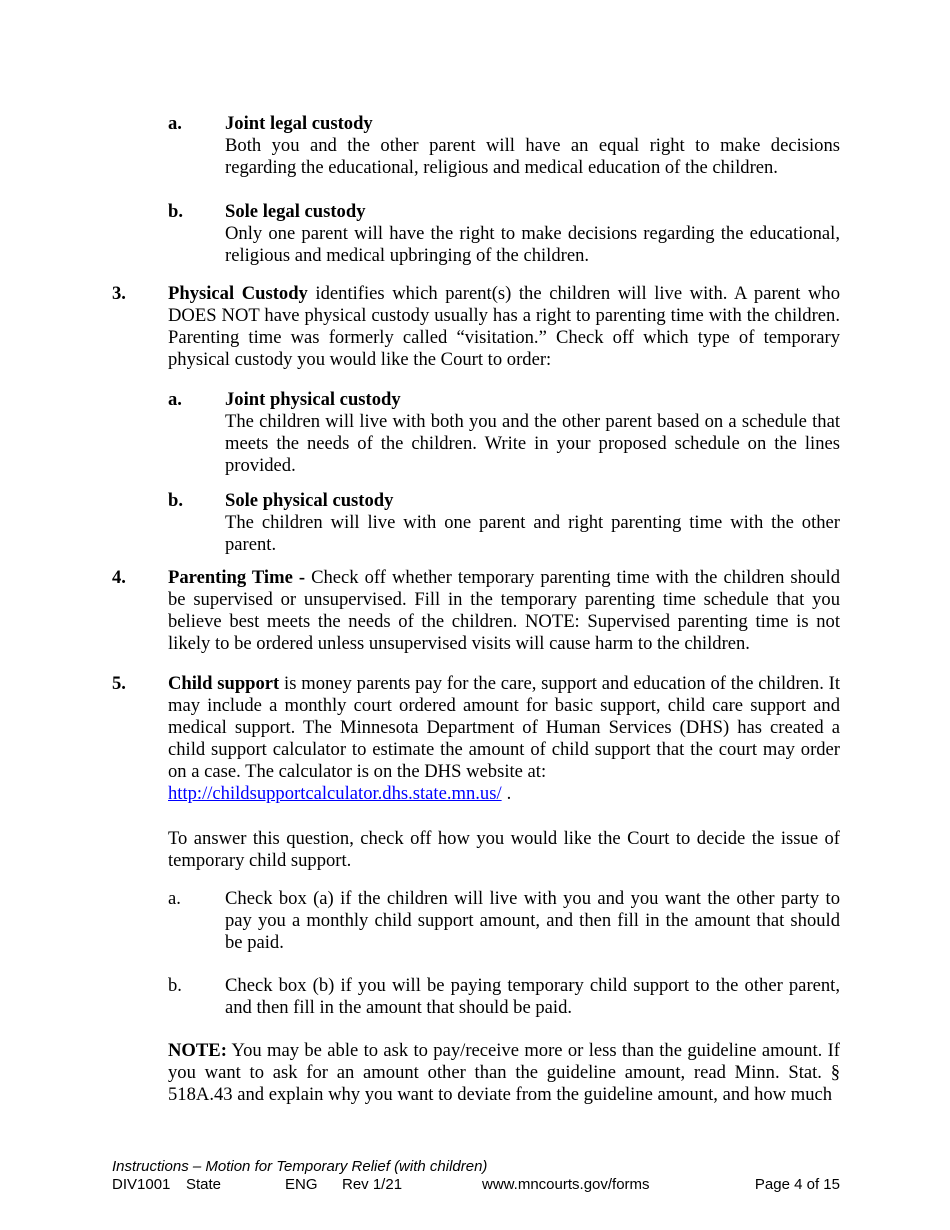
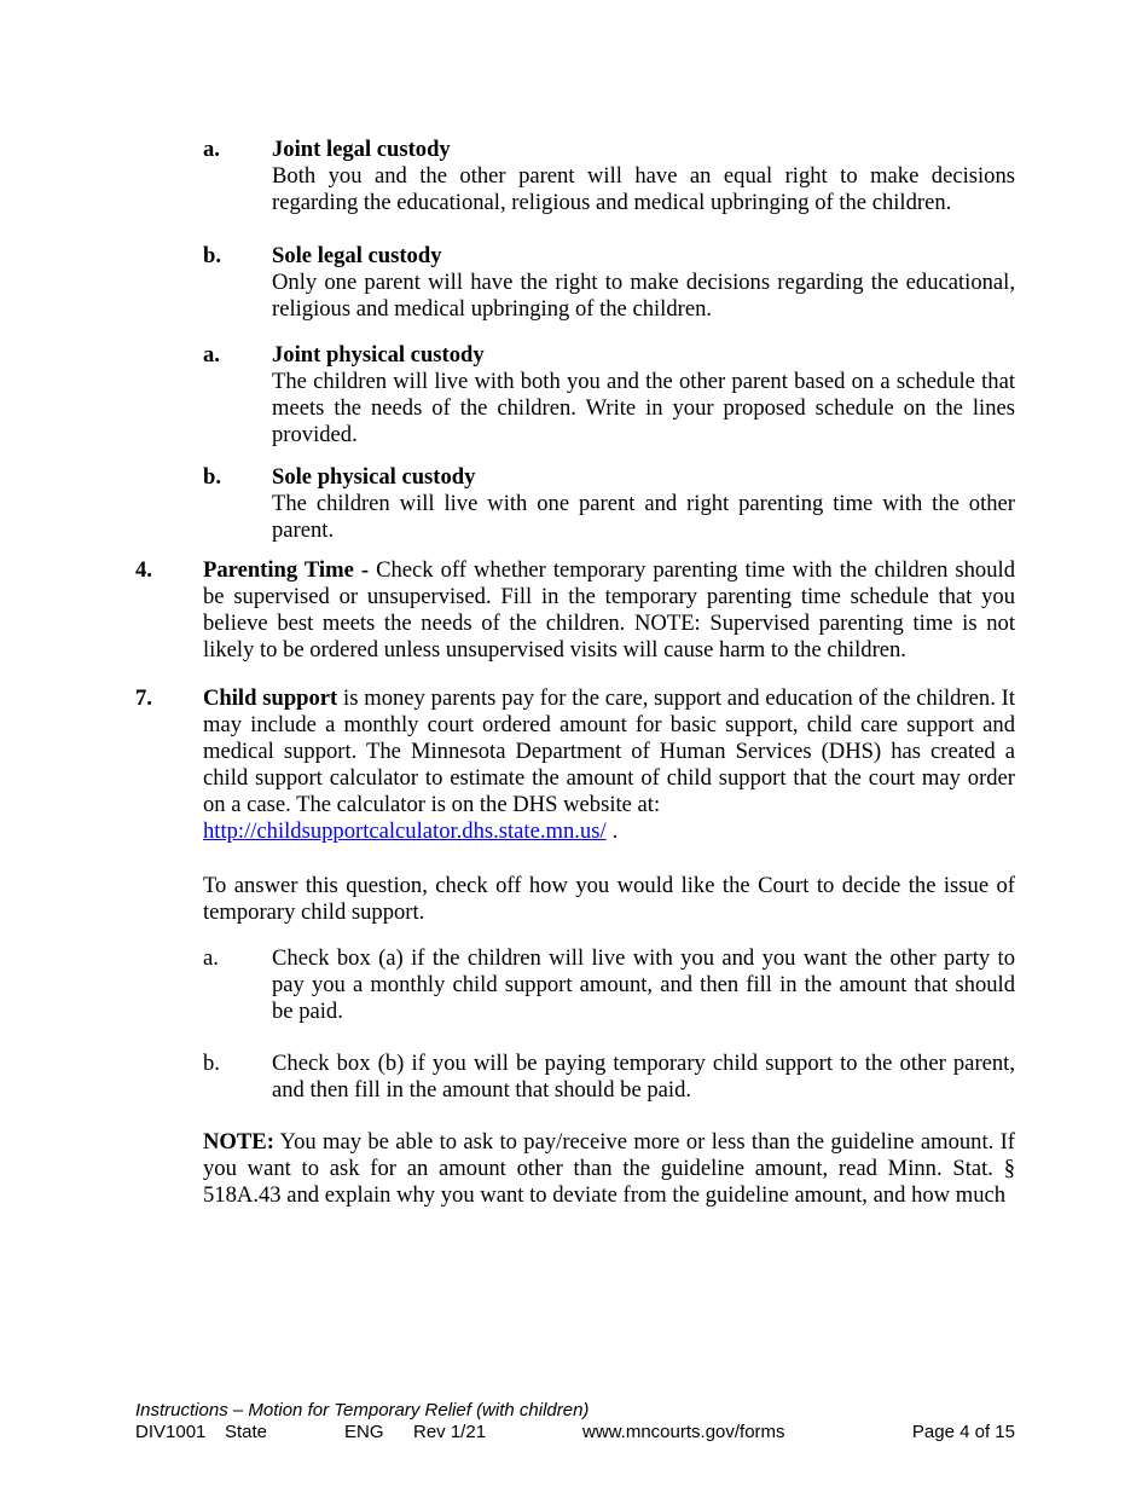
  a.
  Joint legal custody
- Both you and the other parent will have an equal right to make decisions regarding the educational, religious and medical education of the children.
+ Both you and the other parent will have an equal right to make decisions regarding the educational, religious and medical upbringing of the children.
  b.
  Sole legal custody
  Only one parent will have the right to make decisions regarding the educational, religious and medical upbringing of the children.
- 3.
- Physical Custody identifies which parent(s) the children will live with. A parent who DOES NOT have physical custody usually has a right to parenting time with the children. Parenting time was formerly called “visitation.” Check off which type of temporary physical custody you would like the Court to order:
  a.
  Joint physical custody
  The children will live with both you and the other parent based on a schedule that meets the needs of the children. Write in your proposed schedule on the lines provided.
  b.
  Sole physical custody
  The children will live with one parent and right parenting time with the other parent.
  4.
  Parenting Time - Check off whether temporary parenting time with the children should be supervised or unsupervised. Fill in the temporary parenting time schedule that you believe best meets the needs of the children. NOTE: Supervised parenting time is not likely to be ordered unless unsupervised visits will cause harm to the children.
- 5.
+ 7.
  Child support is money parents pay for the care, support and education of the children. It may include a monthly court ordered amount for basic support, child care support and medical support. The Minnesota Department of Human Services (DHS) has created a child support calculator to estimate the amount of child support that the court may order on a case. The calculator is on the DHS website at:
  http://childsupportcalculator.dhs.state.mn.us/ .
  To answer this question, check off how you would like the Court to decide the issue of temporary child support.
  a.
  Check box (a) if the children will live with you and you want the other party to pay you a monthly child support amount, and then fill in the amount that should be paid.
  b.
  Check box (b) if you will be paying temporary child support to the other parent, and then fill in the amount that should be paid.
  NOTE: You may be able to ask to pay/receive more or less than the guideline amount. If you want to ask for an amount other than the guideline amount, read Minn. Stat. § 518A.43 and explain why you want to deviate from the guideline amount, and how much
  Instructions – Motion for Temporary Relief (with children)
  DIV1001
  State
  ENG
  Rev 1/21
  www.mncourts.gov/forms
  Page 4 of 15
